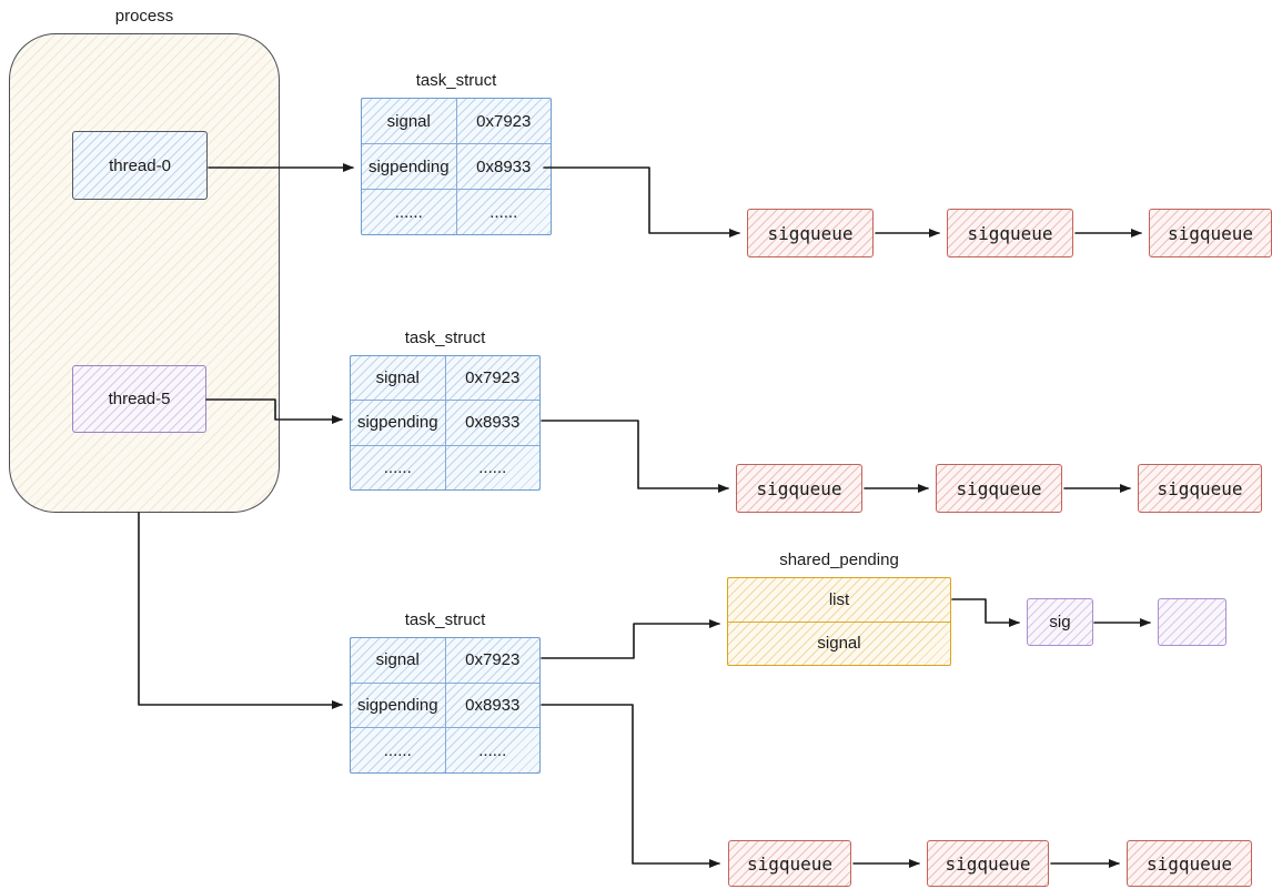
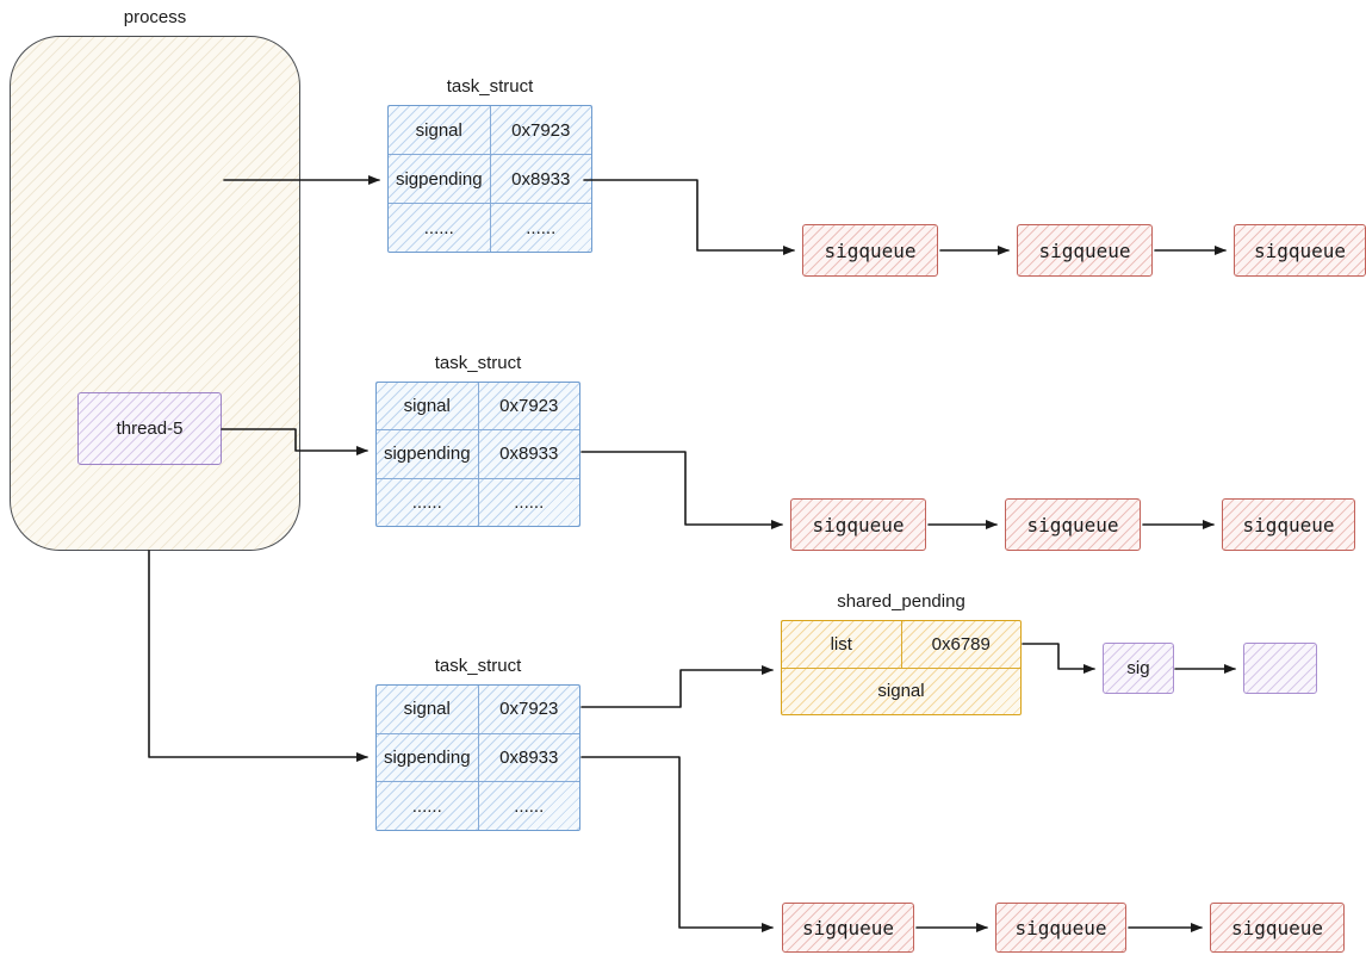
  process
- thread-0
  thread-5
  task_struct
  signal
  0x7923
  sigpending
  0x8933
  ......
  ......
  task_struct
  signal
  0x7923
  sigpending
  0x8933
  ......
  ......
  task_struct
  signal
  0x7923
  sigpending
  0x8933
  ......
  ......
  shared_pending
  list
+ 0x6789
  signal
  sig
  sigqueue
  sigqueue
  sigqueue
  sigqueue
  sigqueue
  sigqueue
  sigqueue
  sigqueue
  sigqueue
